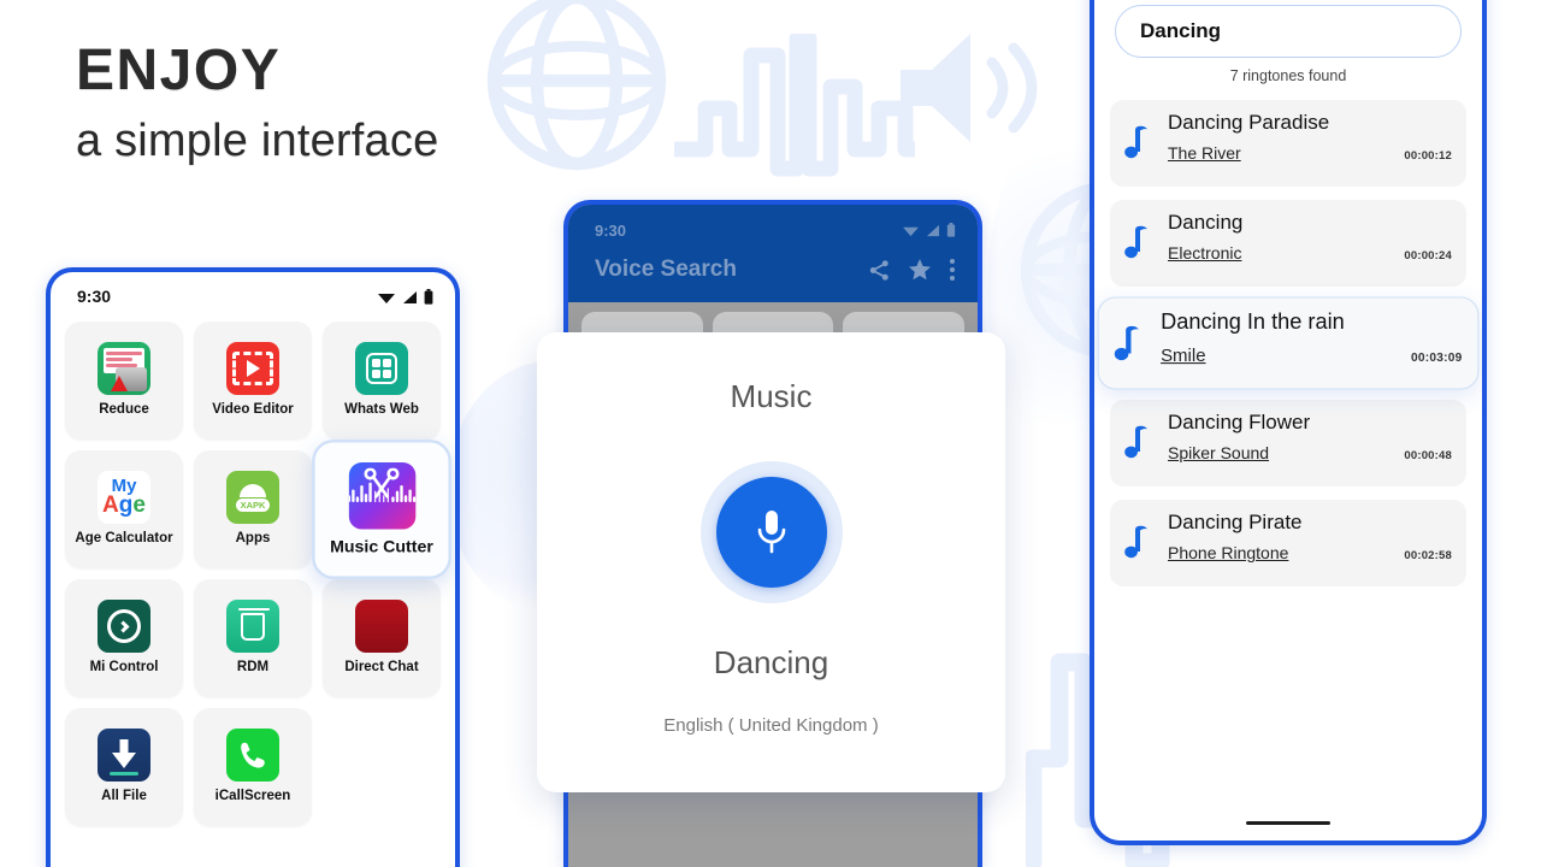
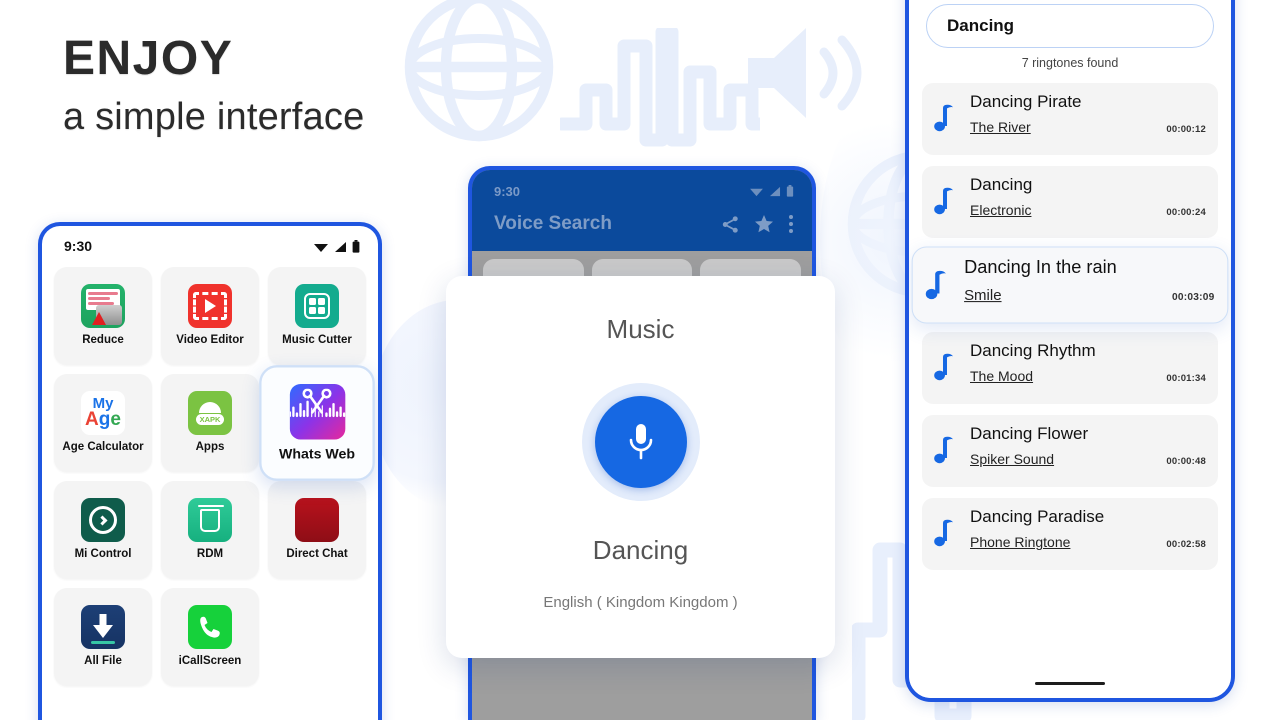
  ENJOY
  a simple interface
  9:30
  Reduce
  Video Editor
- Whats Web
+ Music Cutter
  My
  Age
  Age Calculator
  XAPK
  Apps
- Music Cutter
+ Whats Web
  Mi Control
  RDM
  Direct Chat
  All File
  iCallScreen
  9:30
  Voice Search
  Music
  Dancing
- English ( United Kingdom )
+ English ( Kingdom Kingdom )
  Dancing
  7 ringtones found
- Dancing Paradise
+ Dancing Pirate
  The River
  00:00:12
  Dancing
  Electronic
  00:00:24
  Dancing In the rain
  Smile
  00:03:09
+ Dancing Rhythm
+ The Mood
+ 00:01:34
  Dancing Flower
  Spiker Sound
  00:00:48
- Dancing Pirate
+ Dancing Paradise
  Phone Ringtone
  00:02:58
